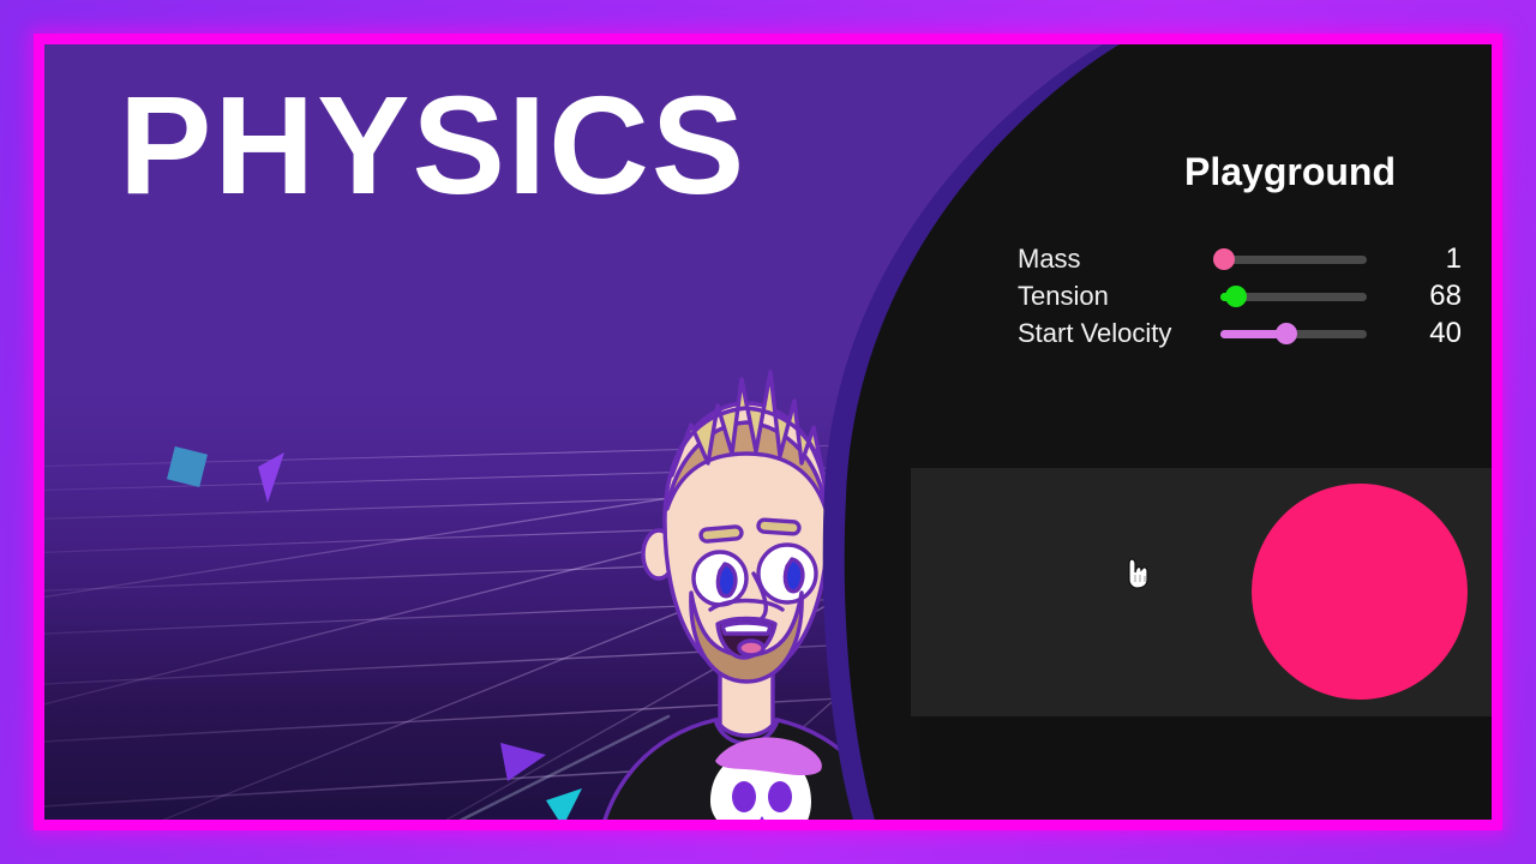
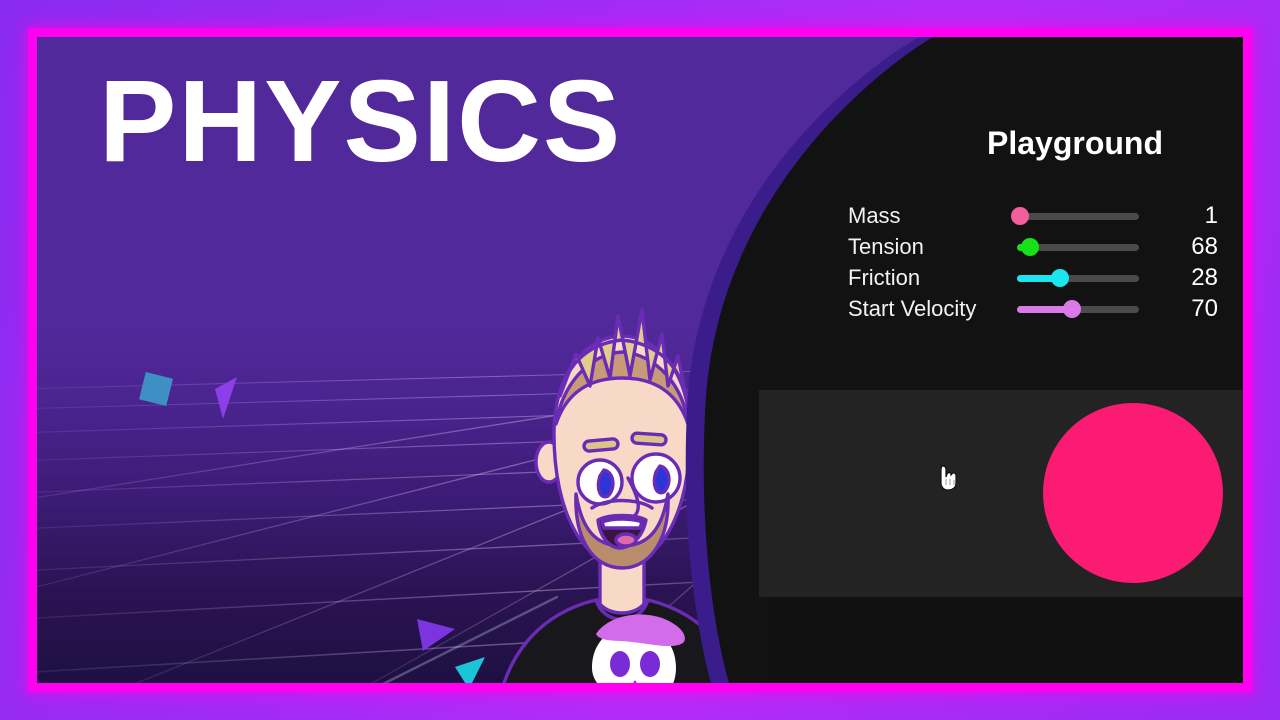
  PHYSICS
  Playground
  Mass
  1
  Tension
  68
+ Friction
+ 28
  Start Velocity
- 40
+ 70
